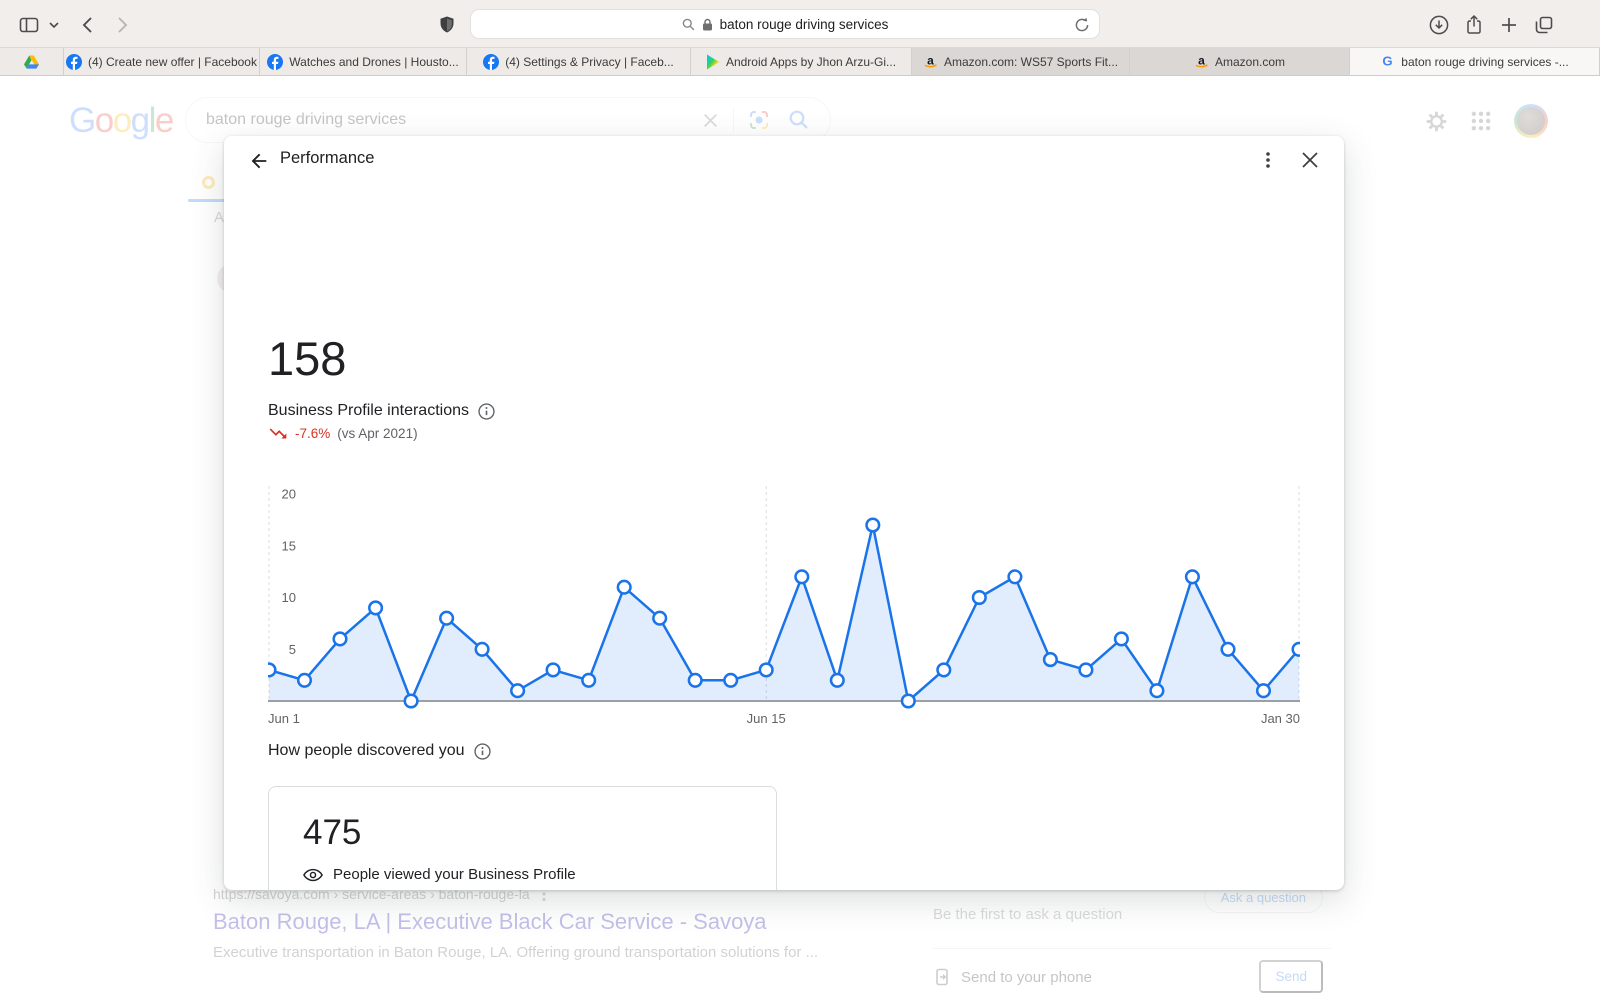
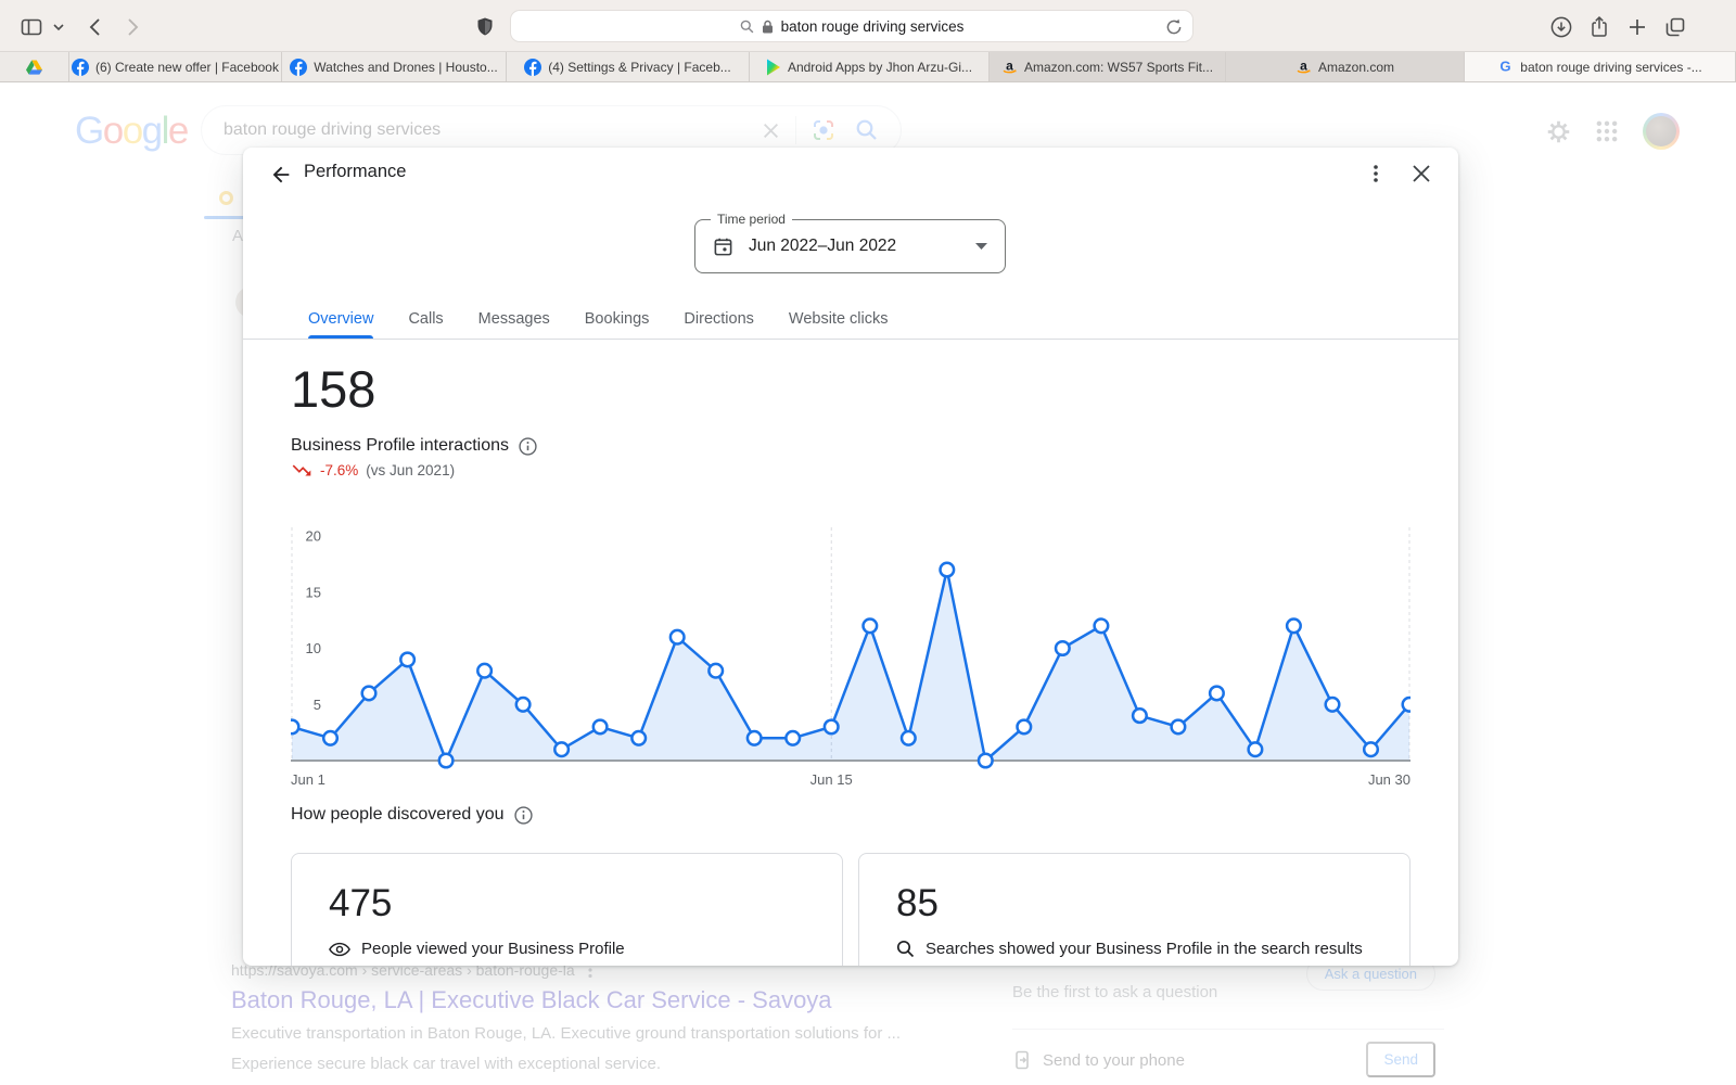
  baton rouge driving services
- (4) Create new offer | Facebook
+ (6) Create new offer | Facebook
  Watches and Drones | Housto...
  (4) Settings & Privacy | Faceb...
  Android Apps by Jhon Arzu-Gi...
  a
  Amazon.com: WS57 Sports Fit...
  a
  Amazon.com
  G
  baton rouge driving services -...
  Google
  baton rouge driving services
  A
  https://savoya.com › service-areas › baton-rouge-la
  Baton Rouge, LA | Executive Black Car Service - Savoya
- Executive transportation in Baton Rouge, LA. Offering ground transportation solutions for ...
+ Executive transportation in Baton Rouge, LA. Executive ground transportation solutions for ...
+ Experience secure black car travel with exceptional service.
  Ask a question
  Be the first to ask a question
  Send to your phone
  Send
  Performance
+ Time period
+ Jun 2022–Jun 2022
+ Overview
+ Calls
+ Messages
+ Bookings
+ Directions
+ Website clicks
  158
  Business Profile interactions
  -7.6%
- (vs Apr 2021)
+ (vs Jun 2021)
  5
  10
  15
  20
  Jun 1
  Jun 15
- Jan 30
+ Jun 30
  How people discovered you
  475
  People viewed your Business Profile
+ 85
+ Searches showed your Business Profile in the search results
